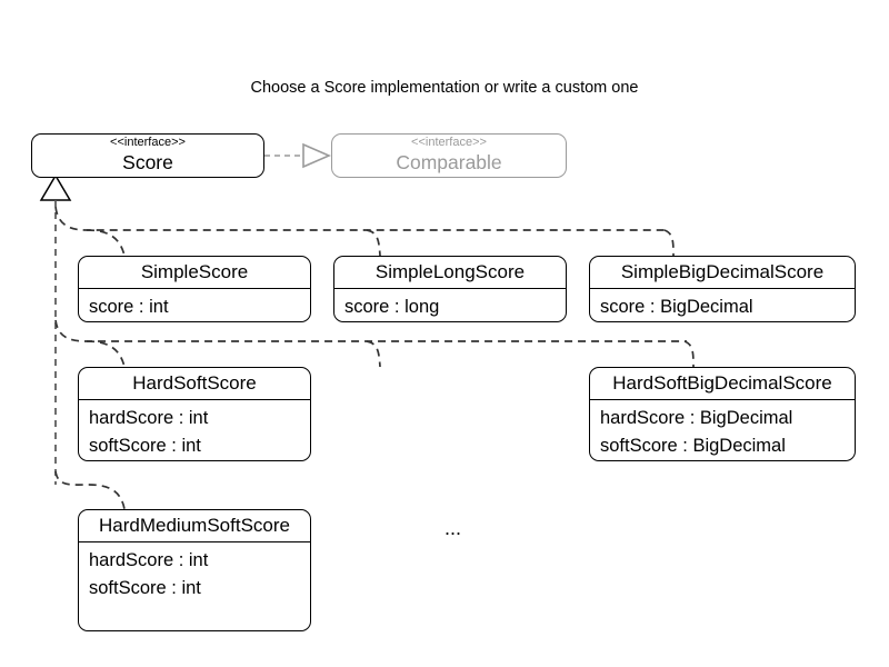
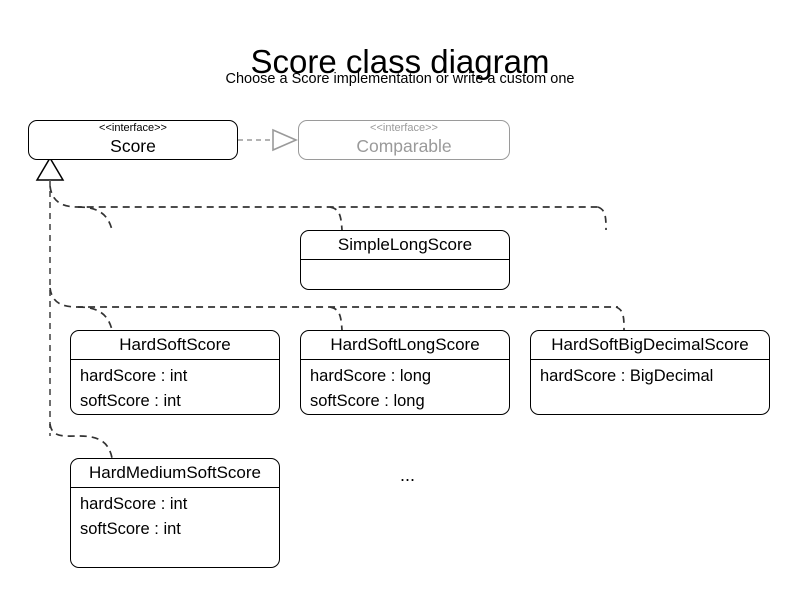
+ Score class diagram
  Choose a Score implementation or write a custom one
  <<interface>>
  Score
  <<interface>>
  Comparable
- SimpleScore
- score : int
  SimpleLongScore
- score : long
- SimpleBigDecimalScore
- score : BigDecimal
  HardSoftScore
  hardScore : int
  softScore : int
+ HardSoftLongScore
+ hardScore : long
+ softScore : long
  HardSoftBigDecimalScore
  hardScore : BigDecimal
- softScore : BigDecimal
  HardMediumSoftScore
  hardScore : int
  softScore : int
  ...
